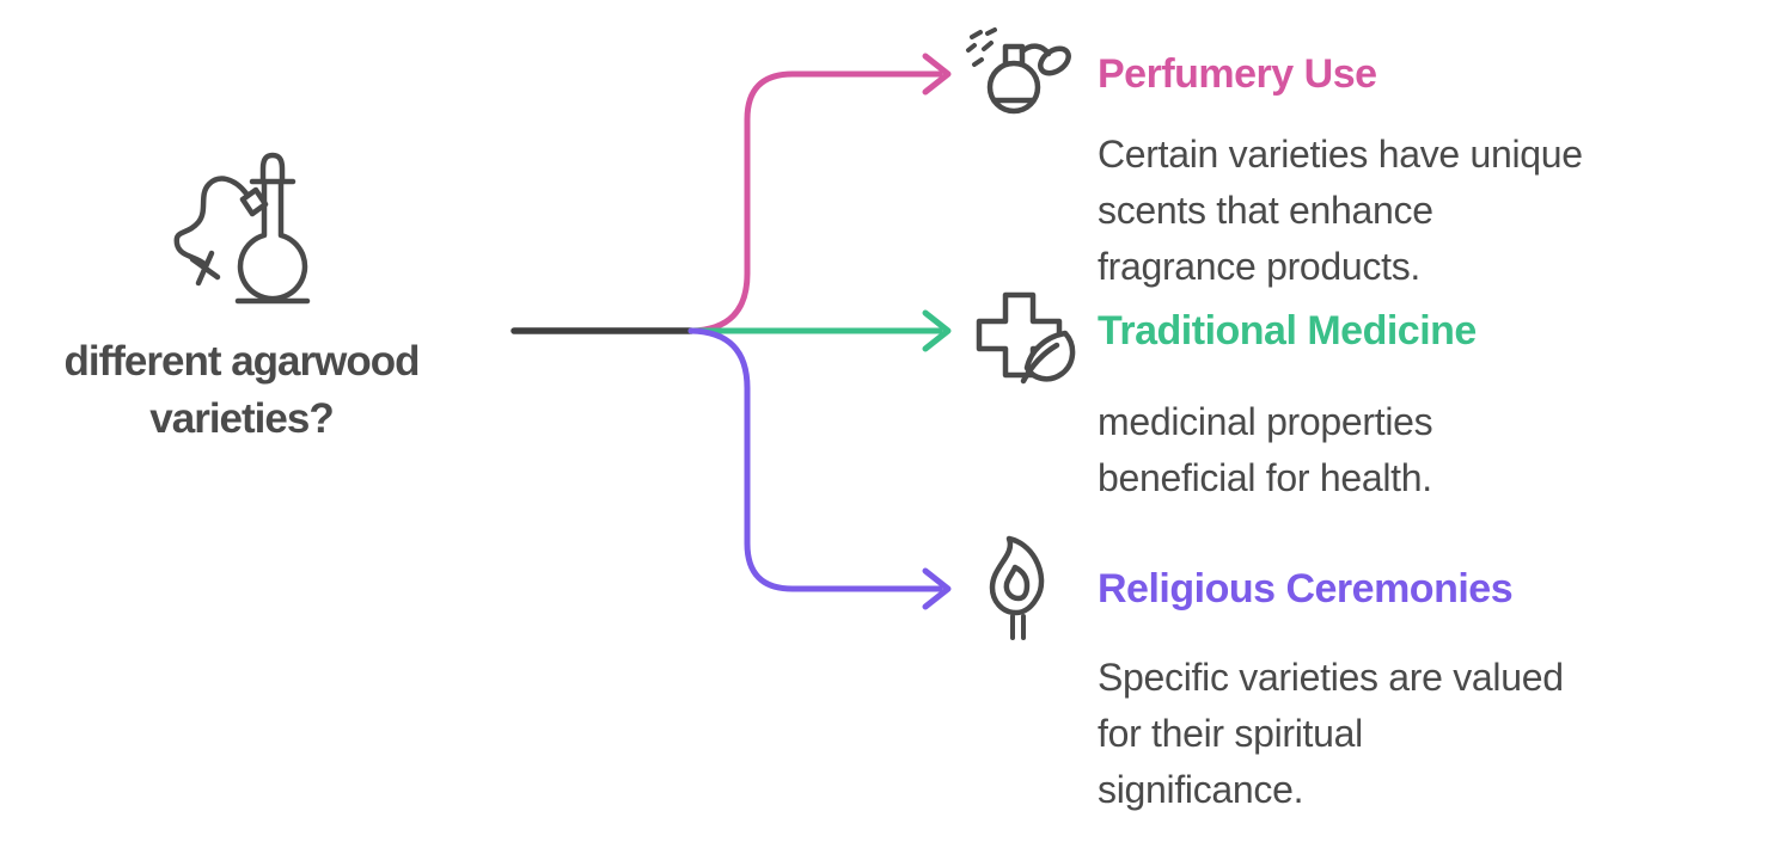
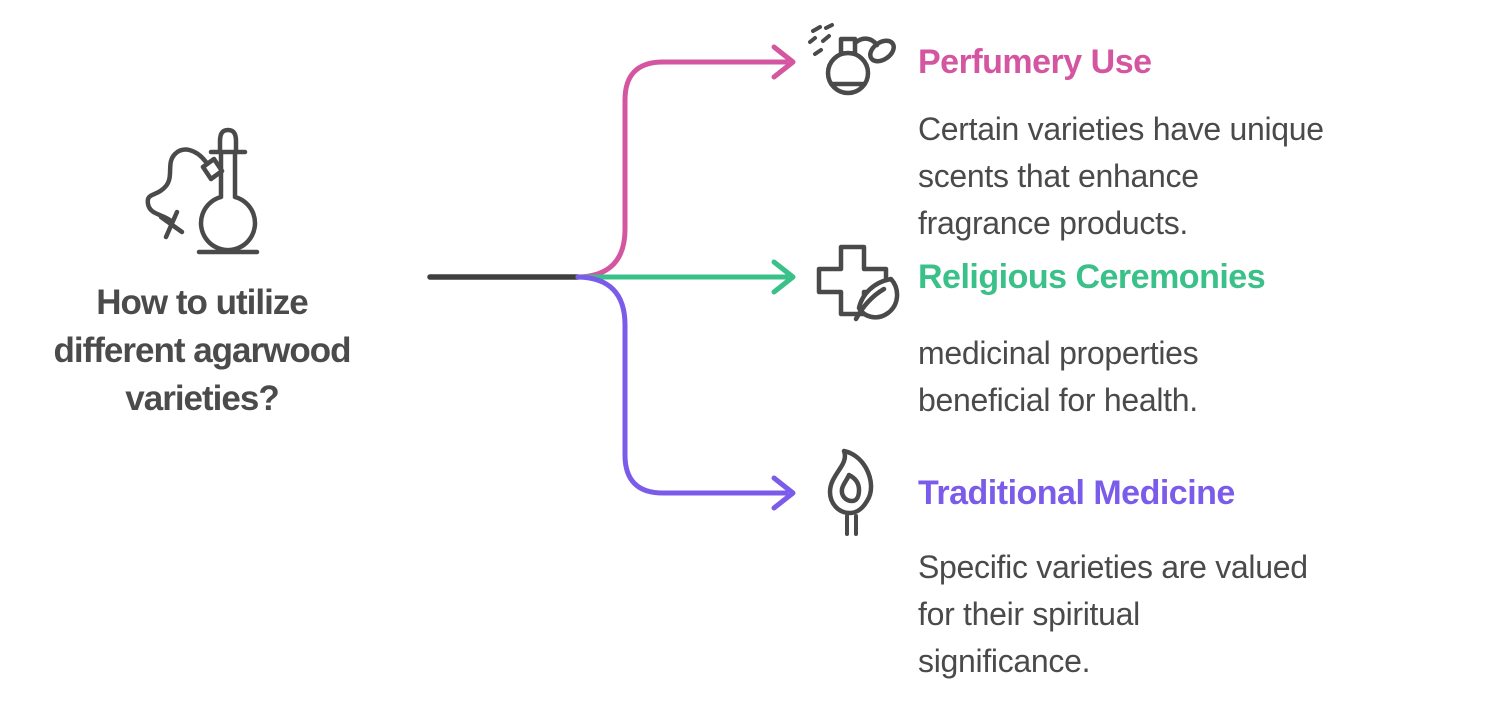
+ How to utilize
  different agarwood
  varieties?
  Perfumery Use
  Certain varieties have unique
  scents that enhance
  fragrance products.
- Traditional Medicine
+ Religious Ceremonies
  medicinal properties
  beneficial for health.
- Religious Ceremonies
+ Traditional Medicine
  Specific varieties are valued
  for their spiritual
  significance.
